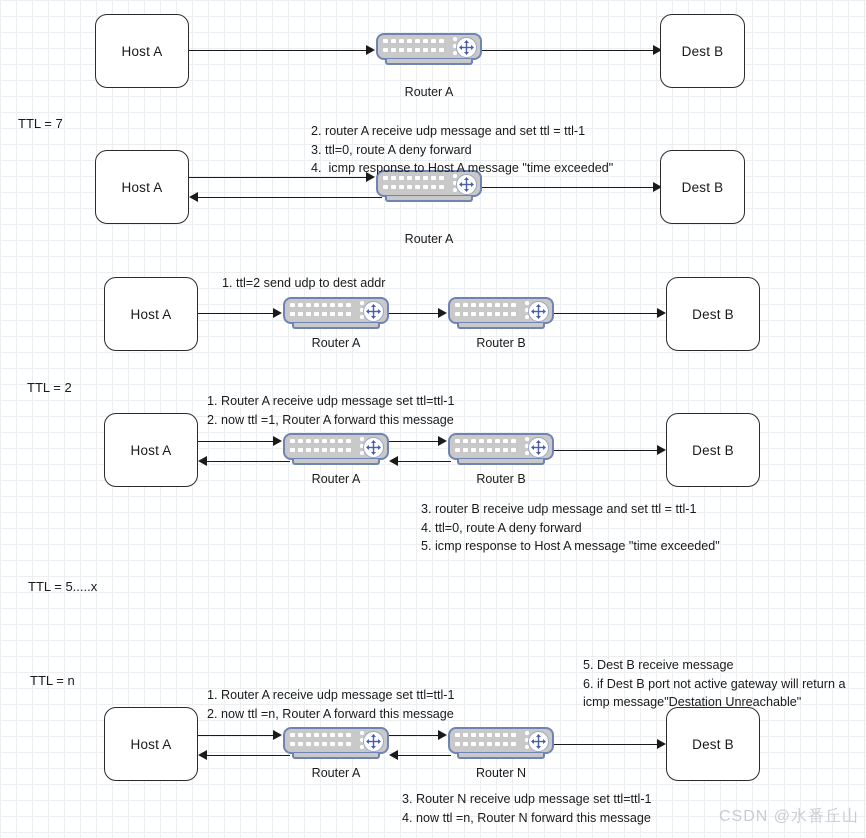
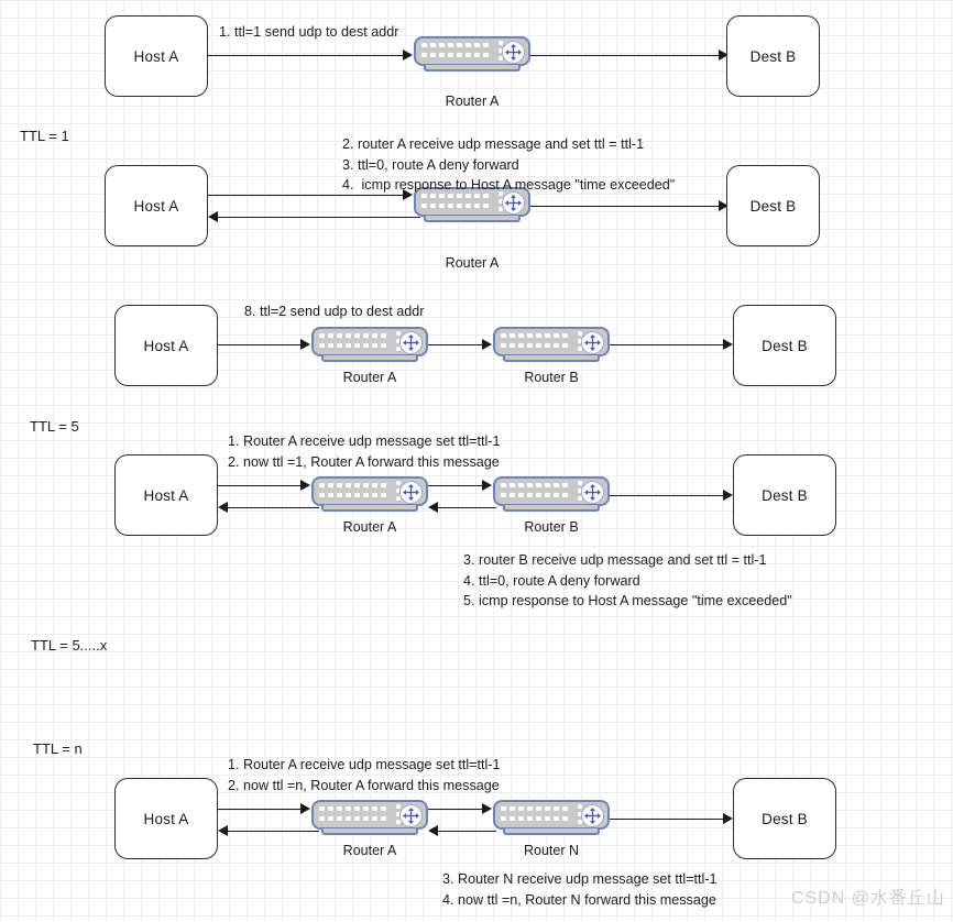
- TTL = 7
+ TTL = 1
- TTL = 2
+ TTL = 5
  TTL = 5.....x
  TTL = n
  Host A
  Router A
  Dest B
+ 1. ttl=1 send udp to dest addr
  Host A
  Router A
  Dest B
  2. router A receive udp message and set ttl = ttl-1
  3. ttl=0, route A deny forward
  4. icmp response to Host A message "time exceeded"
  Host A
  Router A
  Router B
  Dest B
- 1. ttl=2 send udp to dest addr
+ 8. ttl=2 send udp to dest addr
  Host A
  Router A
  Router B
  Dest B
  1. Router A receive udp message set ttl=ttl-1
  2. now ttl =1, Router A forward this message
  3. router B receive udp message and set ttl = ttl-1
  4. ttl=0, route A deny forward
  5. icmp response to Host A message "time exceeded"
  Host A
  Router A
  Router N
  Dest B
  1. Router A receive udp message set ttl=ttl-1
  2. now ttl =n, Router A forward this message
- 5. Dest B receive message
- 6. if Dest B port not active gateway will return a
- icmp message"Destation Unreachable"
  3. Router N receive udp message set ttl=ttl-1
  4. now ttl =n, Router N forward this message
  CSDN @水番丘山
